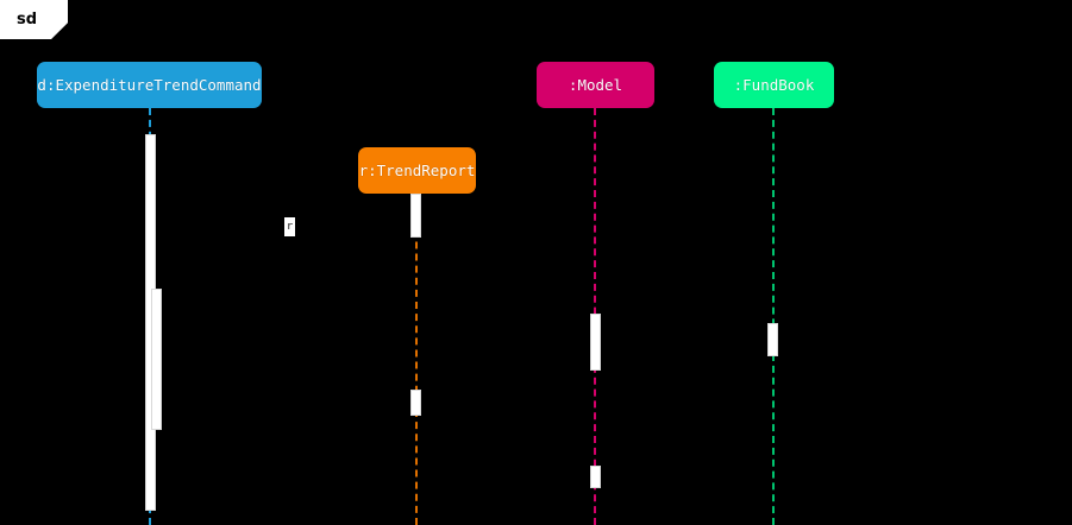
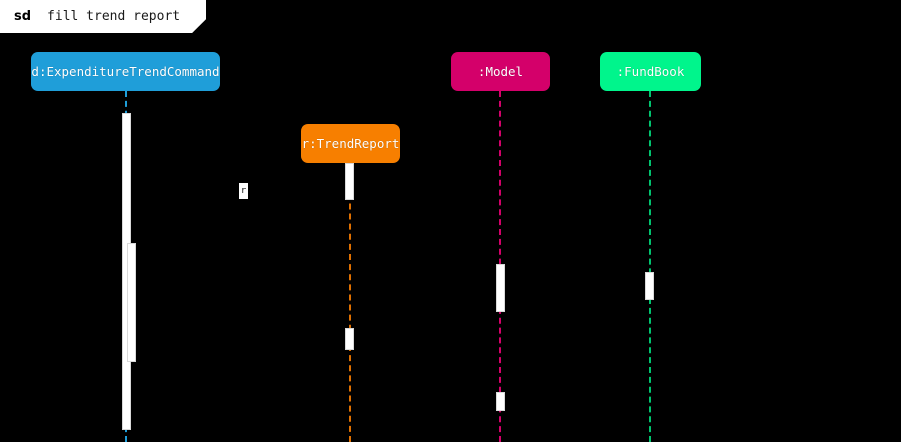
  sd
+ fill trend report
  d:ExpenditureTrendCommand
  r:TrendReport
  :Model
  :FundBook
  r
